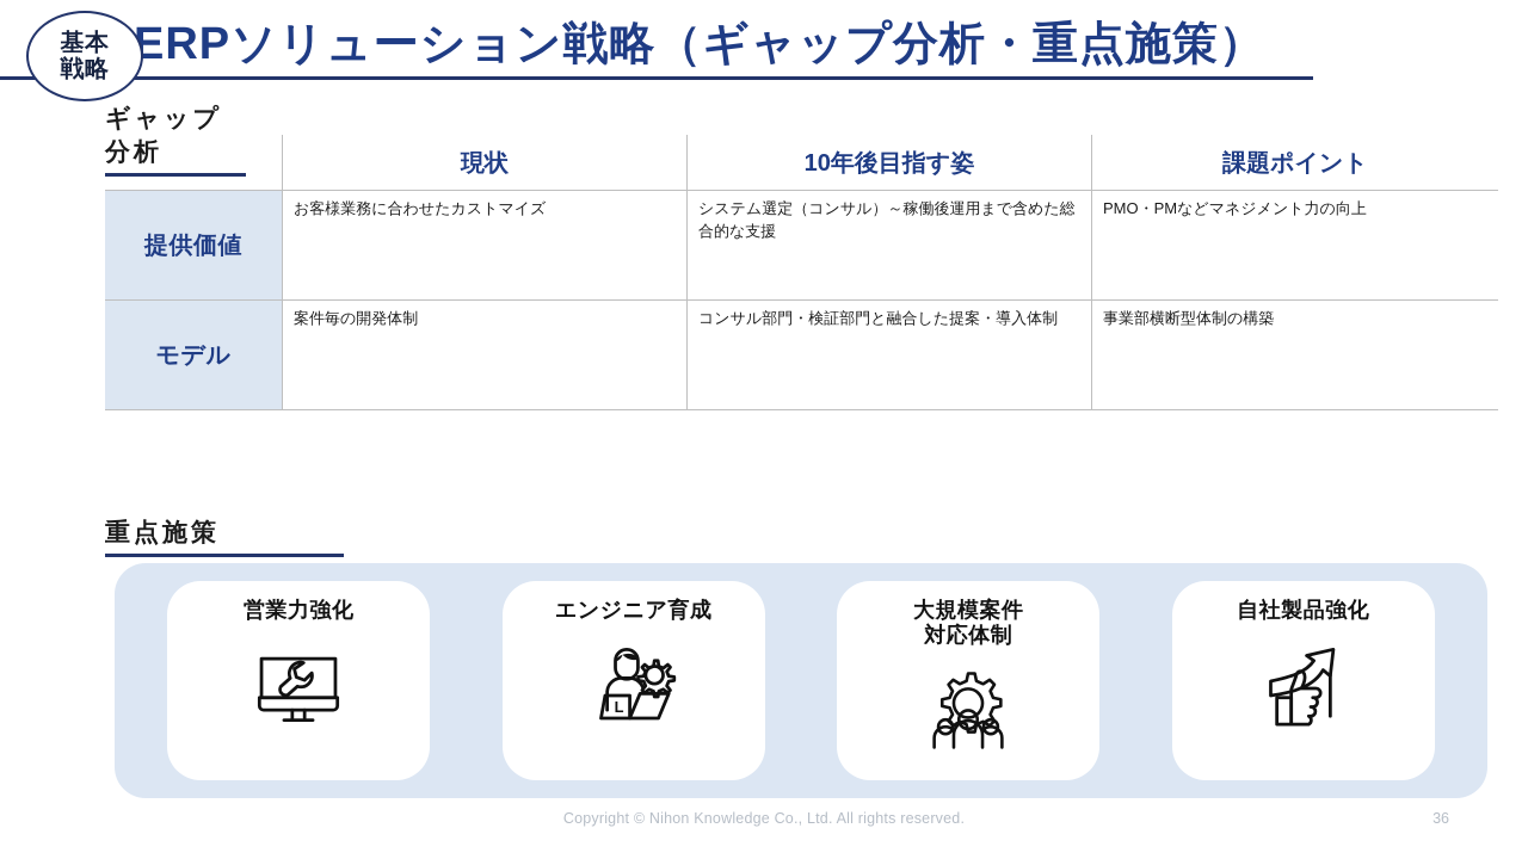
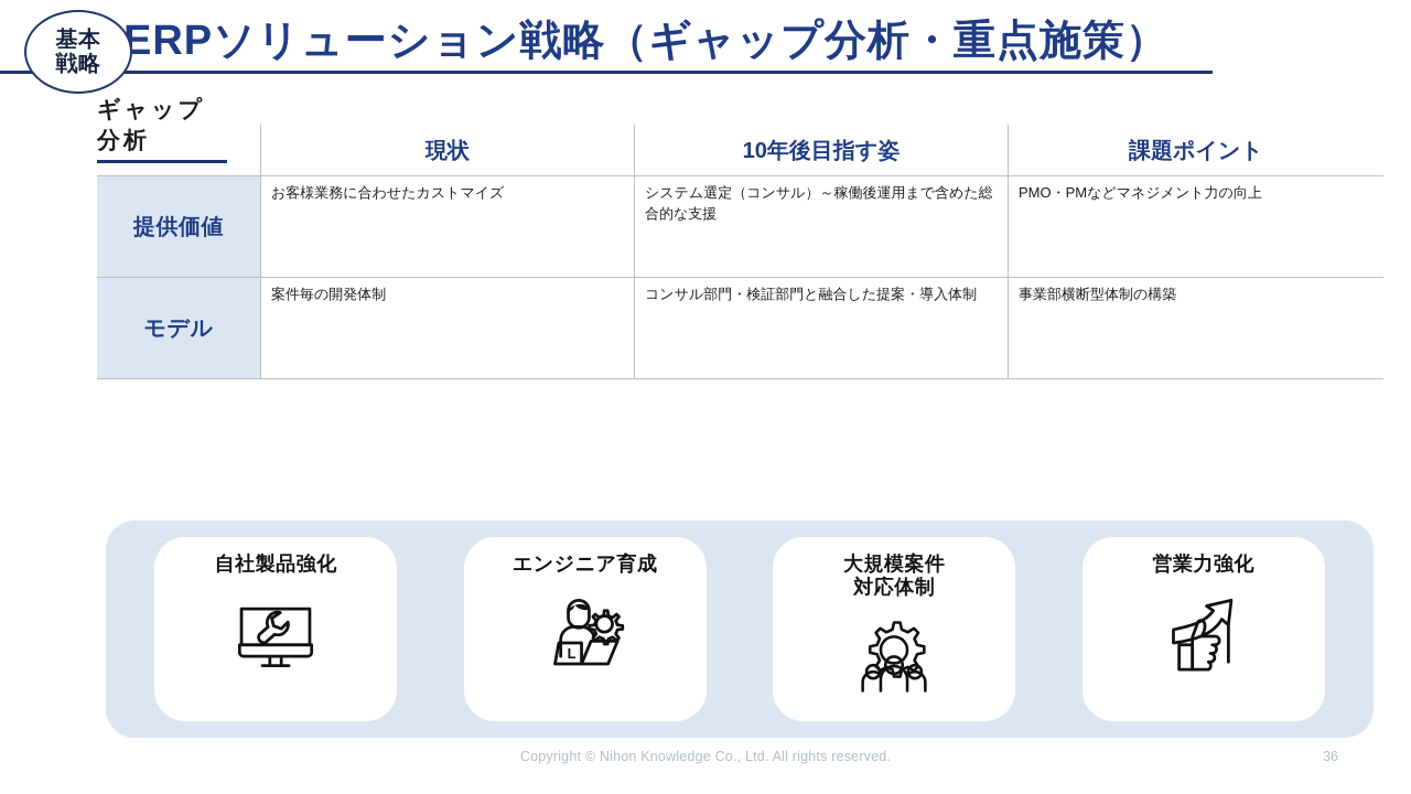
  基本
  戦略
  ERPソリューション戦略（ギャップ分析・重点施策）
  ギャップ分析
  	現状	10年後目指す姿	課題ポイント
  提供価値	お客様業務に合わせたカストマイズ	システム選定（コンサル）～稼働後運用まで含めた総合的な支援	PMO・PMなどマネジメント力の向上
  モデル	案件毎の開発体制	コンサル部門・検証部門と融合した提案・導入体制	事業部横断型体制の構築
- 重点施策
- 営業力強化
+ 自社製品強化
  エンジニア育成
  L
  大規模案件
  対応体制
- 自社製品強化
+ 営業力強化
  Copyright © Nihon Knowledge Co., Ltd. All rights reserved.
  36
